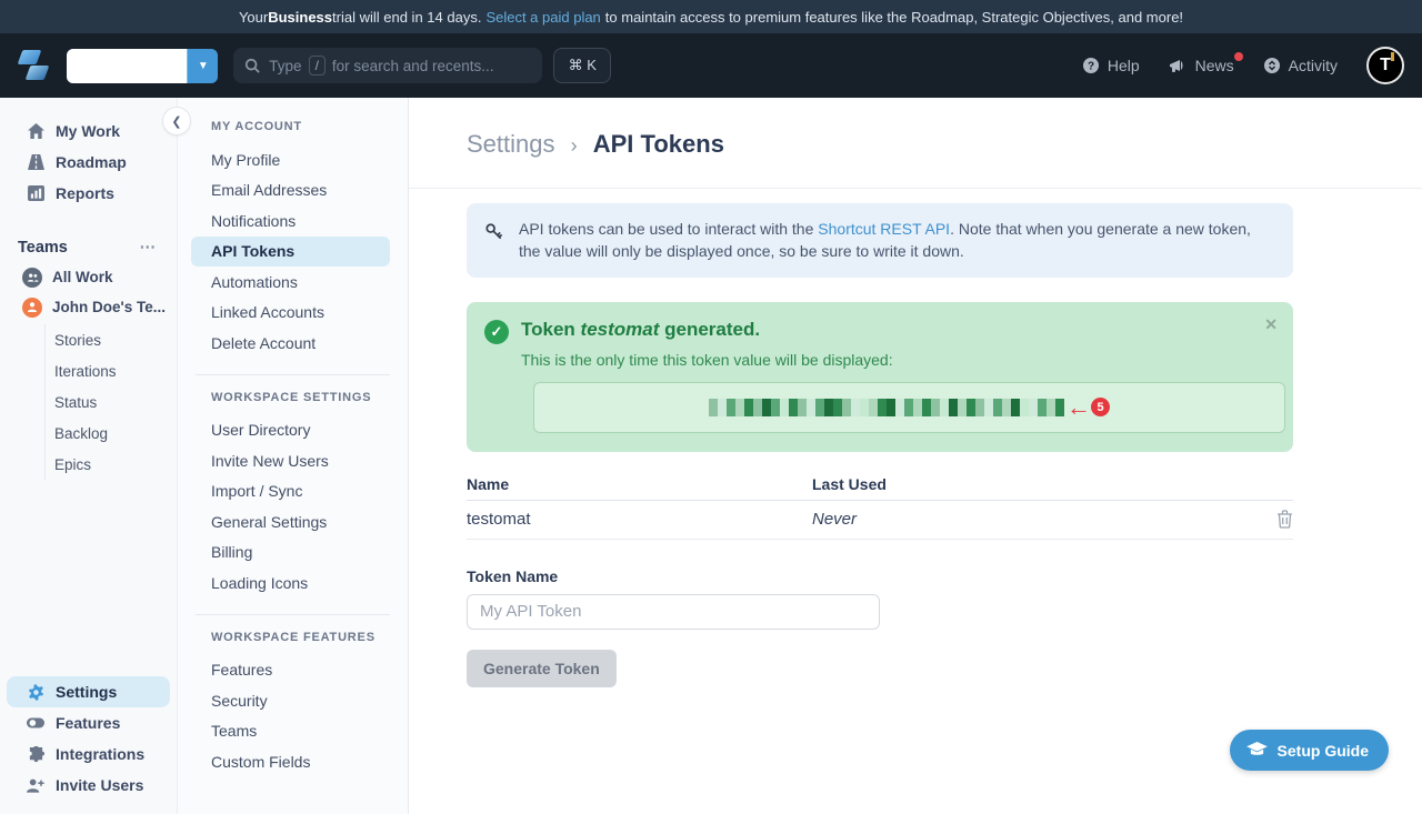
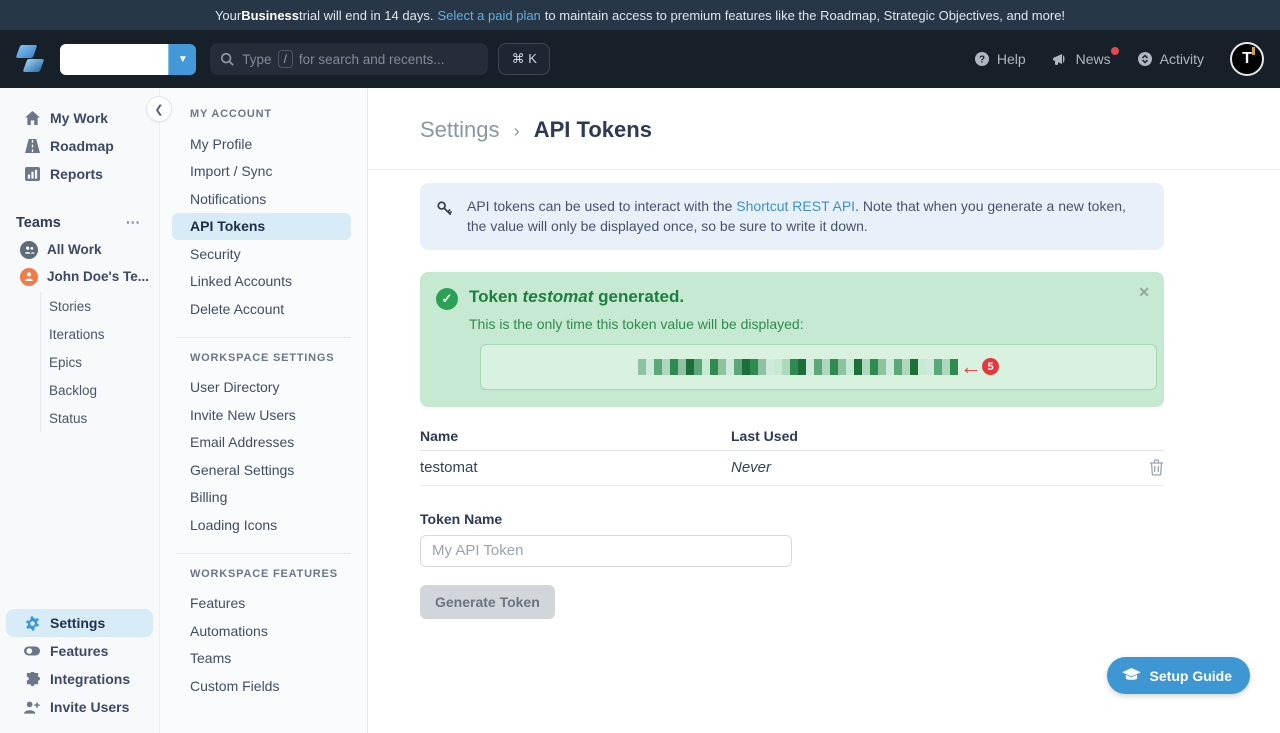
  Your
  Business
  trial will end in 14 days.
  Select a paid plan
  to maintain access to premium features like the Roadmap, Strategic Objectives, and more!
  ▼
  Type
  /
  for search and recents...
  ⌘ K
  ?
  Help
  News
  Activity
  T
  ❮
  My Work
  Roadmap
  Reports
  Teams
  ⋯
  All Work
  John Doe's Te...
  Stories
  Iterations
- Status
+ Epics
  Backlog
- Epics
+ Status
  Settings
  Features
  Integrations
  Invite Users
  MY ACCOUNT
  My Profile
- Email Addresses
+ Import / Sync
  Notifications
  API Tokens
- Automations
+ Security
  Linked Accounts
  Delete Account
  WORKSPACE SETTINGS
  User Directory
  Invite New Users
- Import / Sync
+ Email Addresses
  General Settings
  Billing
  Loading Icons
  WORKSPACE FEATURES
  Features
- Security
+ Automations
  Teams
  Custom Fields
  Settings › API Tokens
  API tokens can be used to interact with the Shortcut REST API. Note that when you generate a new token, the value will only be displayed once, so be sure to write it down.
  ✕
  ✓
  Token testomat generated.
  This is the only time this token value will be displayed:
  ←
  5
  Name
  Last Used
  testomat
  Never
  Token Name
  My API Token
  Generate Token
  Setup Guide
